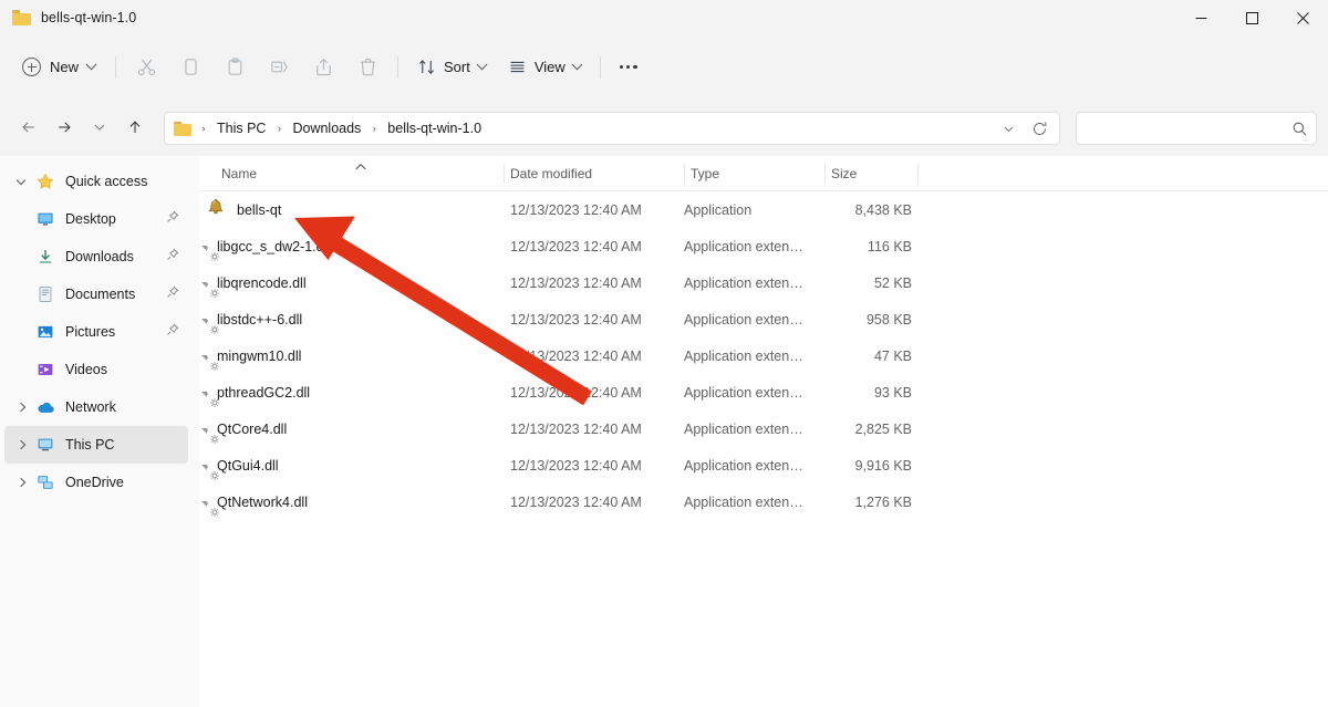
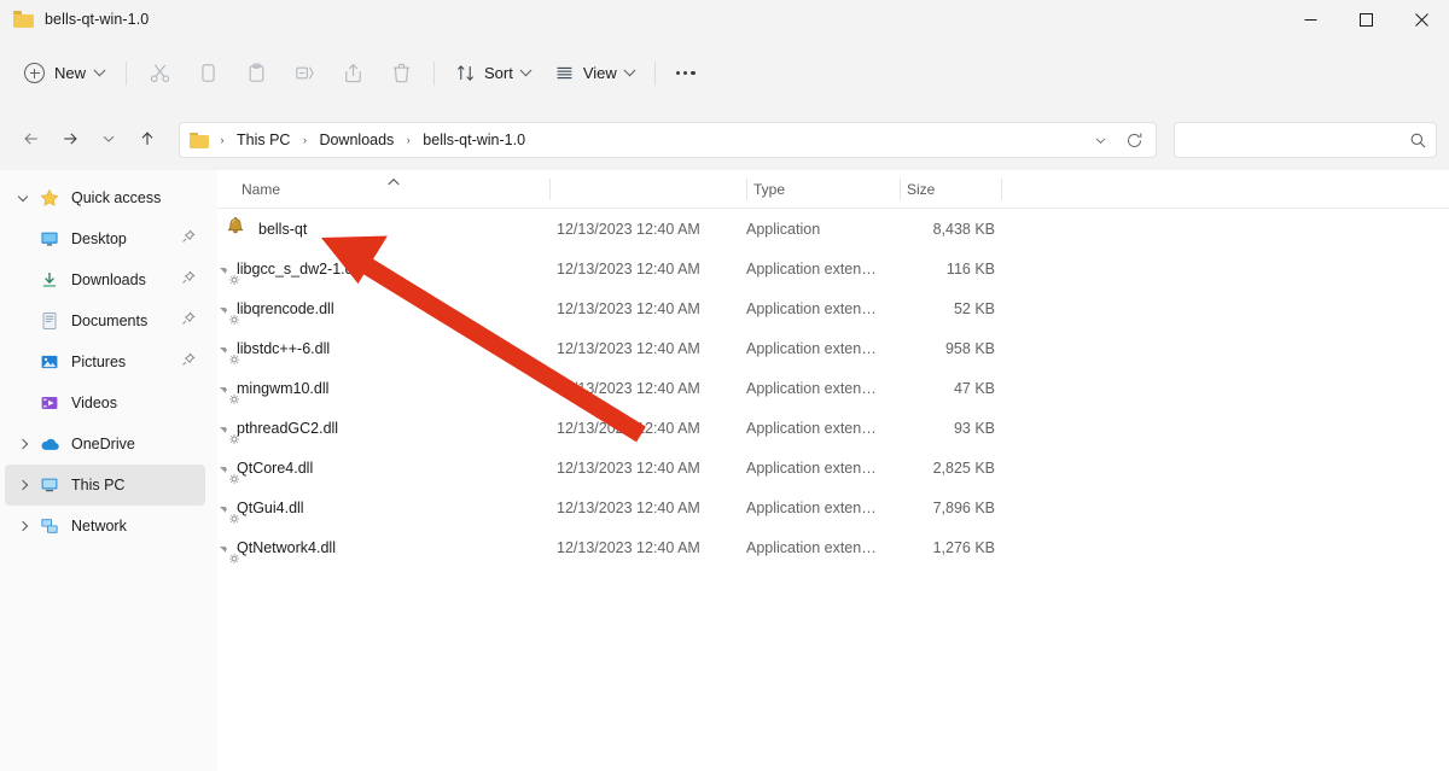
  bells-qt-win-1.0
  New
  Sort
  View
  ›
  This PC
  ›
  Downloads
  ›
  bells-qt-win-1.0
  Quick access
  Desktop
  Downloads
  Documents
  Pictures
  Videos
- Network
+ OneDrive
  This PC
- OneDrive
+ Network
  Name
- Date modified
  Type
  Size
  bells-qt
  12/13/2023 12:40 AM
  Application
  8,438 KB
  libgcc_s_dw2-1.
  12/13/2023 12:40 AM
  Application exten…
  116 KB
  libqrencode.dll
  12/13/2023 12:40 AM
  Application exten…
  52 KB
  libstdc++-6.dll
  12/13/2023 12:40 AM
  Application exten…
  958 KB
  mingwm10.dll
  3/2023 12:40 AM
  Application exten…
  47 KB
  pthreadGC2.dll
  12/13/202:40 AM
  Application exten…
  93 KB
  QtCore4.dll
  12/13/2023 12:40 AM
  Application exten…
  2,825 KB
  QtGui4.dll
  12/13/2023 12:40 AM
  Application exten…
- 9,916 KB
+ 7,896 KB
  QtNetwork4.dll
  12/13/2023 12:40 AM
  Application exten…
  1,276 KB
